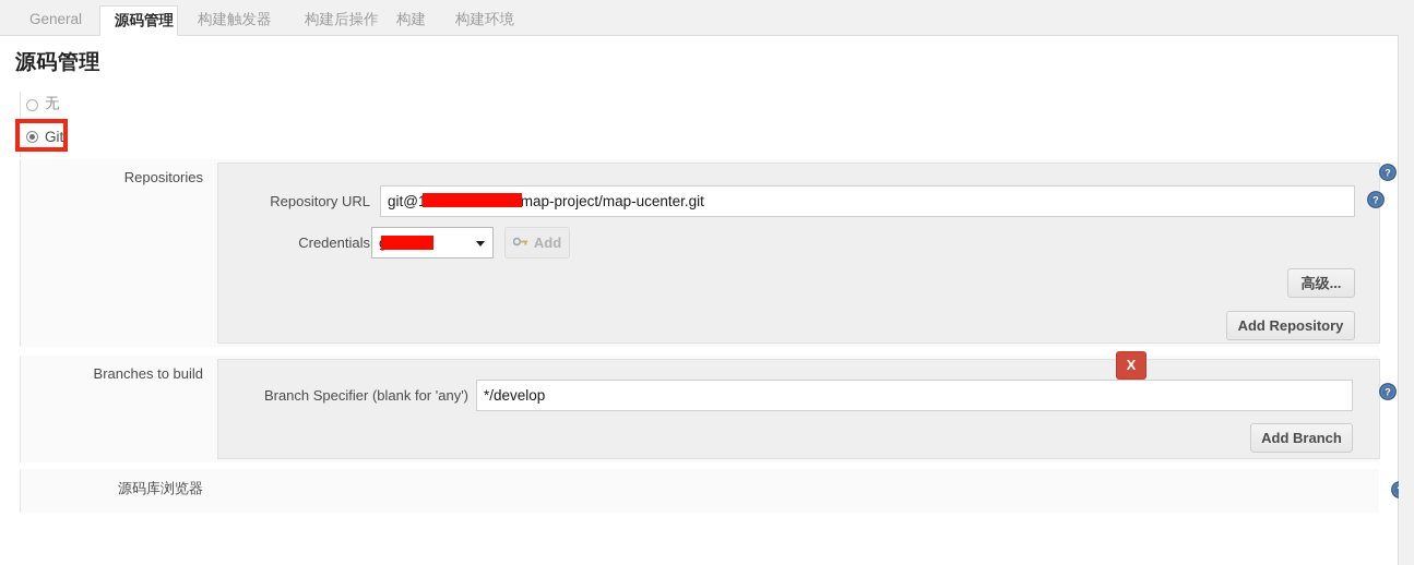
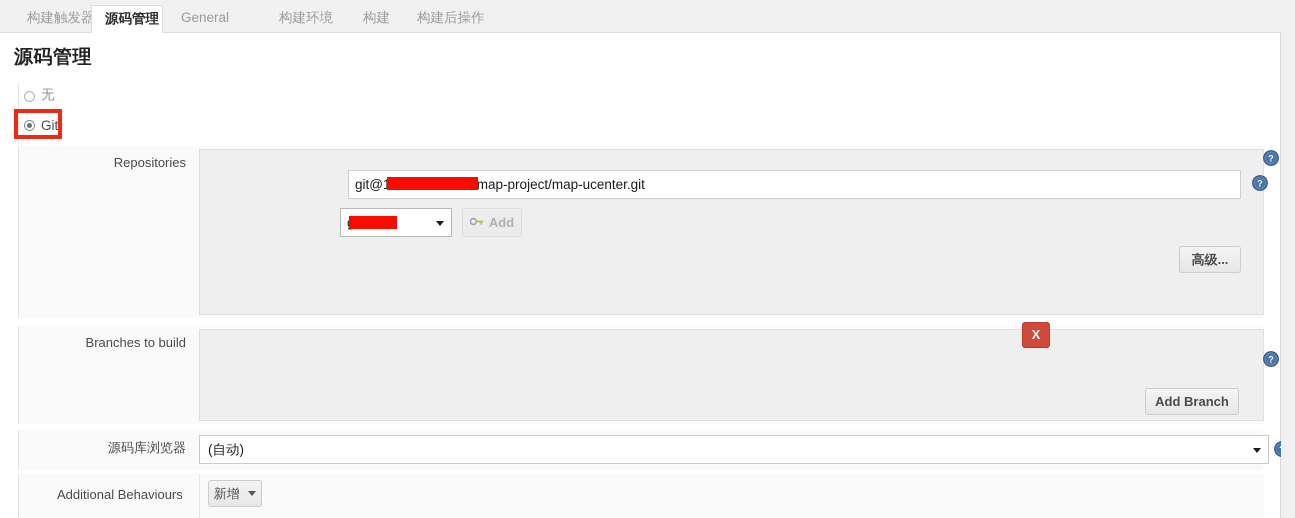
- General
+ 构建触发器
  源码管理
- 构建触发器
+ General
- 构建后操作
+ 构建环境
  构建
- 构建环境
+ 构建后操作
  源码管理
  无
  Git
  Repositories
- Repository URL
  ?
- Credentials
  Add
  高级...
- Add Repository
  ?
  Branches to build
- Branch Specifier (blank for 'any')
- */develop
  Add Branch
  X
  ?
  源码库浏览器
+ (自动)
+ Additional Behaviours
+ 新增
